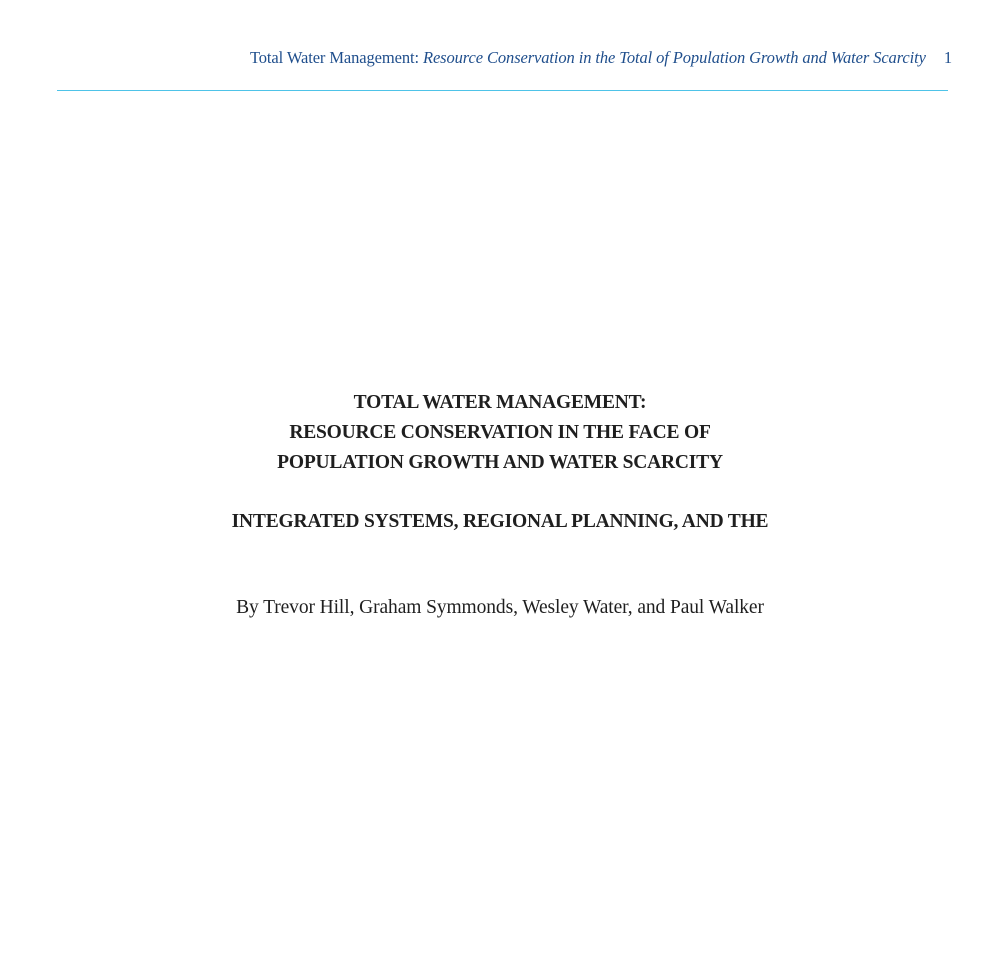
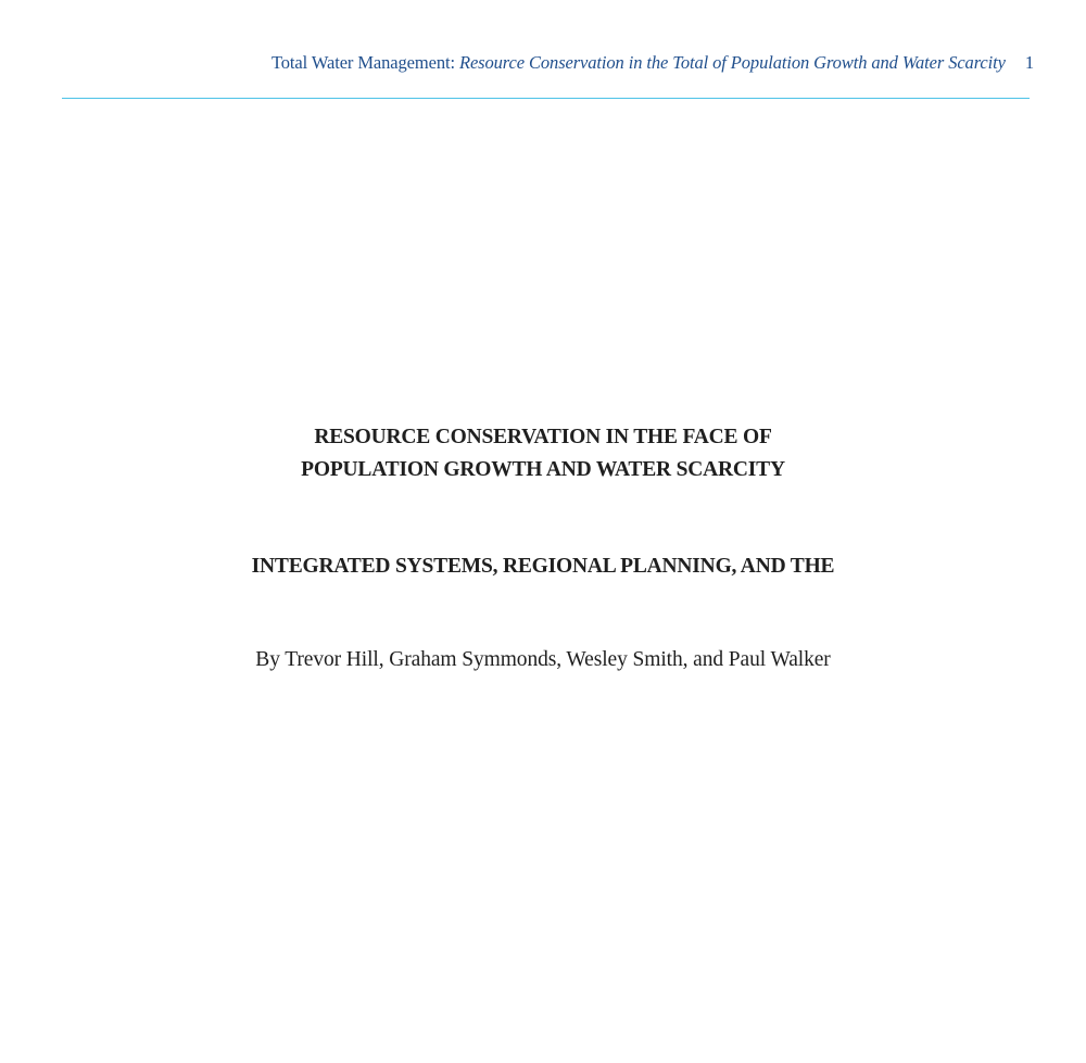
  Total Water Management: Resource Conservation in the Total of Population Growth and Water Scarcity 1
- TOTAL WATER MANAGEMENT:
  RESOURCE CONSERVATION IN THE FACE OF
  POPULATION GROWTH AND WATER SCARCITY
  INTEGRATED SYSTEMS, REGIONAL PLANNING, AND THE
- By Trevor Hill, Graham Symmonds, Wesley Water, and Paul Walker
+ By Trevor Hill, Graham Symmonds, Wesley Smith, and Paul Walker
